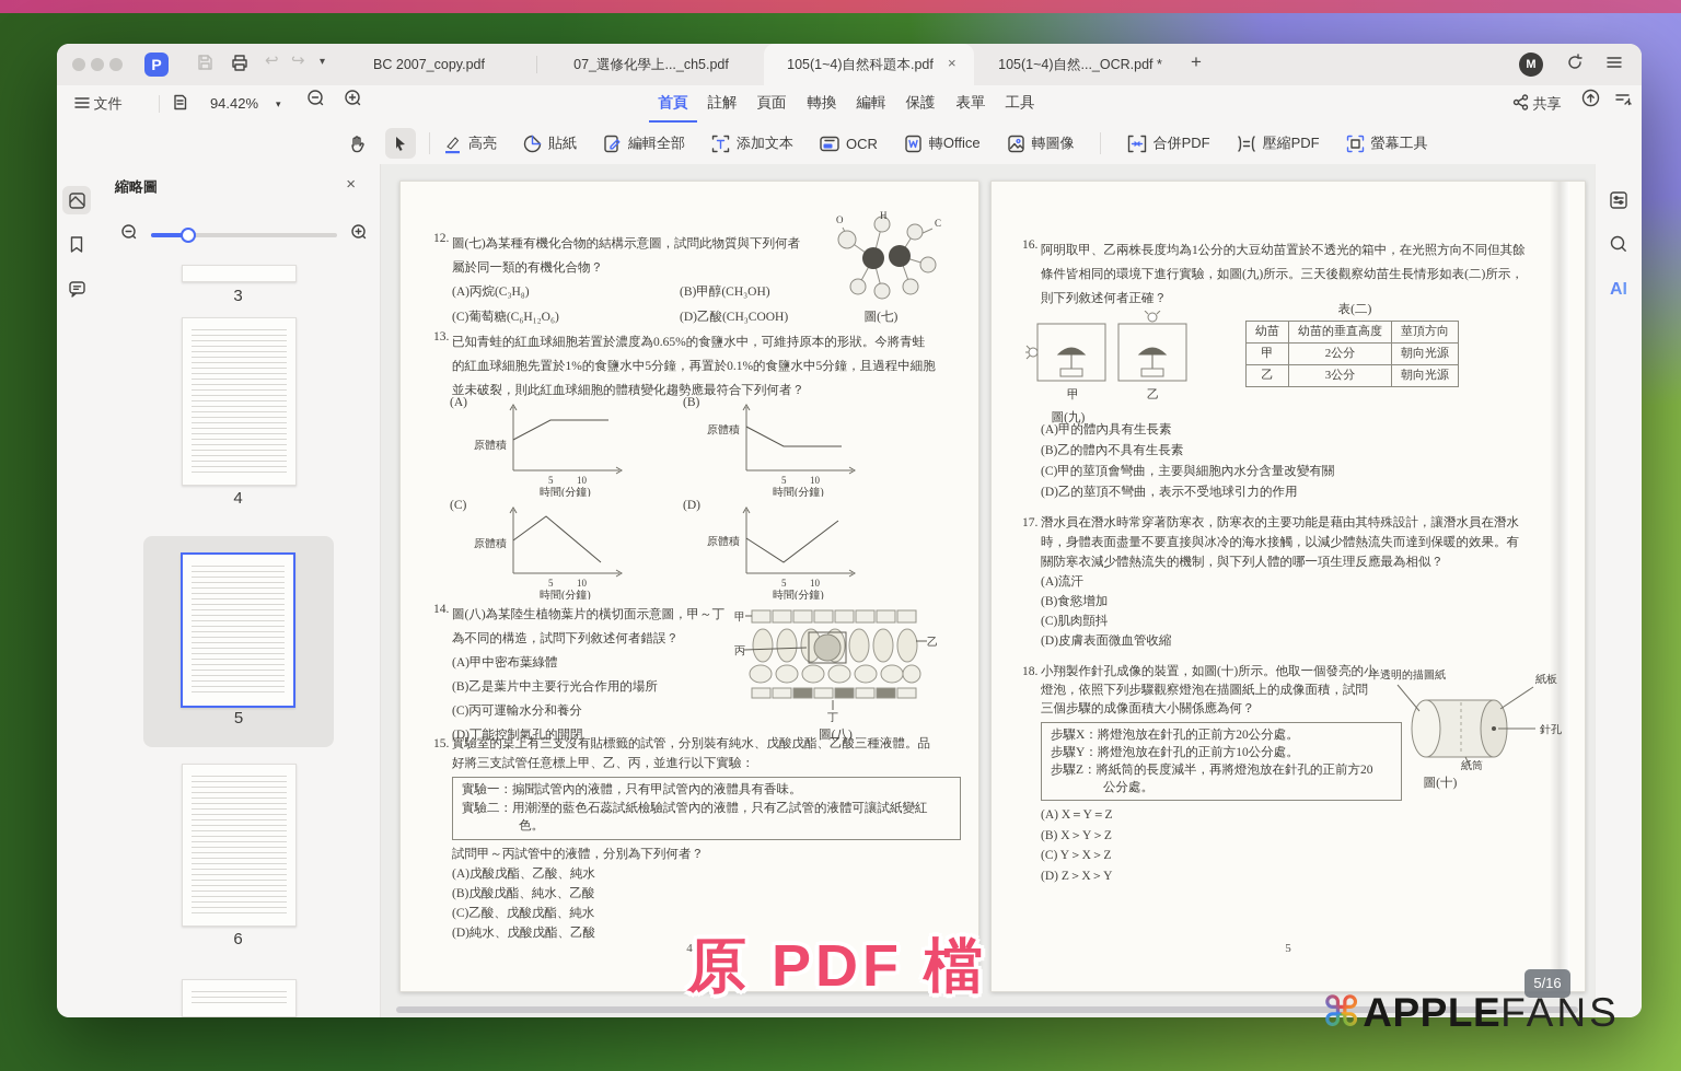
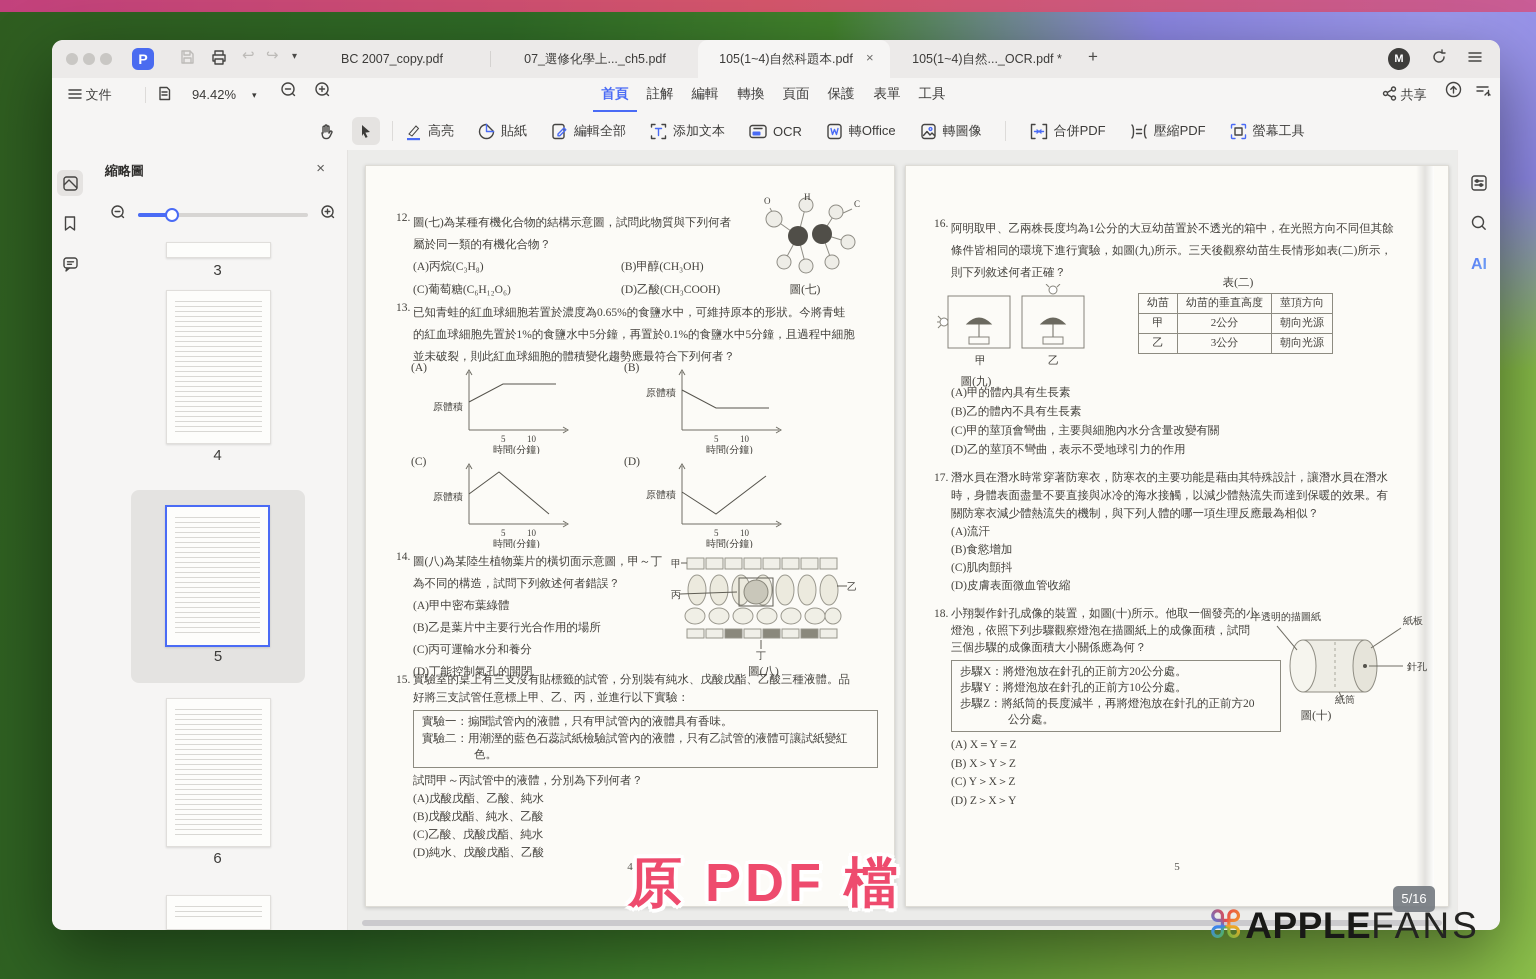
  P
  ↩
  ↪
  ▾
  BC 2007_copy.pdf
  07_選修化學上..._ch5.pdf
  105(1~4)自然科題本.pdf
  ×
  105(1~4)自然..._OCR.pdf *
  +
  M
  文件
  94.42%
  ▾
  首頁
  註解
- 頁面
+ 編輯
  轉換
- 編輯
+ 頁面
  保護
  表單
  工具
  共享
  高亮
  貼紙
  編輯全部
  添加文本
  OCR
  轉Office
  轉圖像
  合併PDF
  壓縮PDF
  螢幕工具
  縮略圖
  ×
  3
  4
  5
  6
  12.
  圖(七)為某種有機化合物的結構示意圖，試問此物質與下列何者
  屬於同一類的有機化合物？
  (A)丙烷(C₃H₈)
  (B)甲醇(CH₃OH)
  (C)葡萄糖(C₆H₁₂O₆)
  (D)乙酸(CH₃COOH)
  O
  H
  C
  圖(七)
  13.
  已知青蛙的紅血球細胞若置於濃度為0.65%的食鹽水中，可維持原本的形狀。今將青蛙
  的紅血球細胞先置於1%的食鹽水中5分鐘，再置於0.1%的食鹽水中5分鐘，且過程中細胞
  並未破裂，則此紅血球細胞的體積變化趨勢應最符合下列何者？
  (A)
  原體積
  5
  10
  時間(分鐘)
  (B)
  原體積
  5
  10
  時間(分鐘)
  (C)
  原體積
  5
  10
  時間(分鐘)
  (D)
  原體積
  5
  10
  時間(分鐘)
  14.
  圖(八)為某陸生植物葉片的橫切面示意圖，甲～丁
  為不同的構造，試問下列敘述何者錯誤？
  (A)甲中密布葉綠體
  (B)乙是葉片中主要行光合作用的場所
  (C)丙可運輸水分和養分
  (D)丁能控制氣孔的開閉
  甲
  乙
  丙
  丁
  圖(八)
  15.
  實驗室的桌上有三支沒有貼標籤的試管，分別裝有純水、戊酸戊酯、乙酸三種液體。品
  好將三支試管任意標上甲、乙、丙，並進行以下實驗：
  實驗一：搧聞試管內的液體，只有甲試管內的液體具有香味。
  實驗二：用潮溼的藍色石蕊試紙檢驗試管內的液體，只有乙試管的液體可讓試紙變紅
  色。
  試問甲～丙試管中的液體，分別為下列何者？
  (A)戊酸戊酯、乙酸、純水
  (B)戊酸戊酯、純水、乙酸
  (C)乙酸、戊酸戊酯、純水
  (D)純水、戊酸戊酯、乙酸
  4
  16.
  阿明取甲、乙兩株長度均為1公分的大豆幼苗置於不透光的箱中，在光照方向不同但其餘
  條件皆相同的環境下進行實驗，如圖(九)所示。三天後觀察幼苗生長情形如表(二)所示，
  則下列敘述何者正確？
  甲
  乙
  圖(九)
  表(二)
  幼苗	幼苗的垂直高度	莖頂方向
  甲	2公分	朝向光源
  乙	3公分	朝向光源
  (A)甲的體內具有生長素
  (B)乙的體內不具有生長素
  (C)甲的莖頂會彎曲，主要與細胞內水分含量改變有關
  (D)乙的莖頂不彎曲，表示不受地球引力的作用
  17.
  潛水員在潛水時常穿著防寒衣，防寒衣的主要功能是藉由其特殊設計，讓潛水員在潛水
  時，身體表面盡量不要直接與冰冷的海水接觸，以減少體熱流失而達到保暖的效果。有
  關防寒衣減少體熱流失的機制，與下列人體的哪一項生理反應最為相似？
  (A)流汗
  (B)食慾增加
  (C)肌肉顫抖
  (D)皮膚表面微血管收縮
  18.
  小翔製作針孔成像的裝置，如圖(十)所示。他取一個發亮的小
  燈泡，依照下列步驟觀察燈泡在描圖紙上的成像面積，試問
  三個步驟的成像面積大小關係應為何？
  步驟X：將燈泡放在針孔的正前方20公分處。
  步驟Y：將燈泡放在針孔的正前方10公分處。
  步驟Z：將紙筒的長度減半，再將燈泡放在針孔的正前方20
  公分處。
  (A) X＝Y＝Z
  (B) X＞Y＞Z
  (C) Y＞X＞Z
  (D) Z＞X＞Y
  半透明的描圖紙
  紙板
  針孔
  紙筒
  圖(十)
  5
  AI
  5/16
  原 PDF 檔
  ⌘
  APPLE
  FANS
